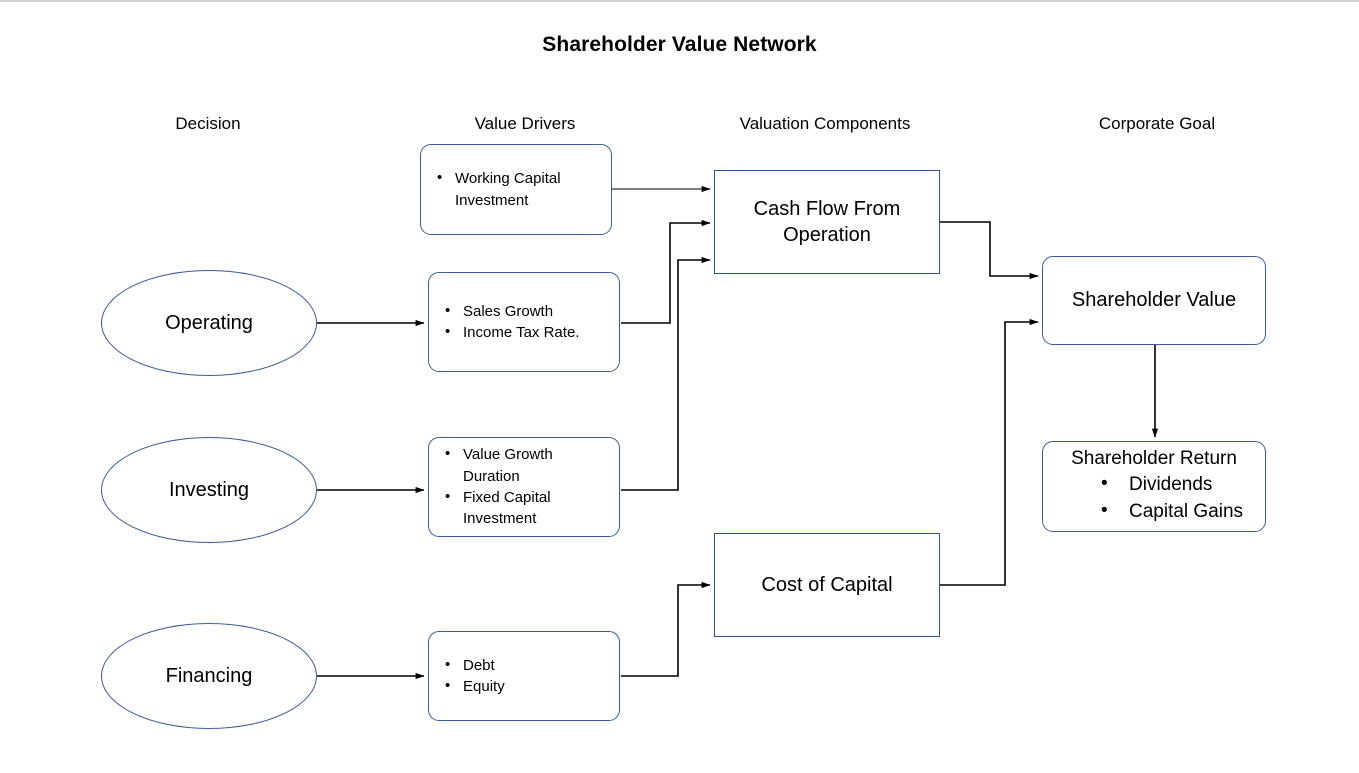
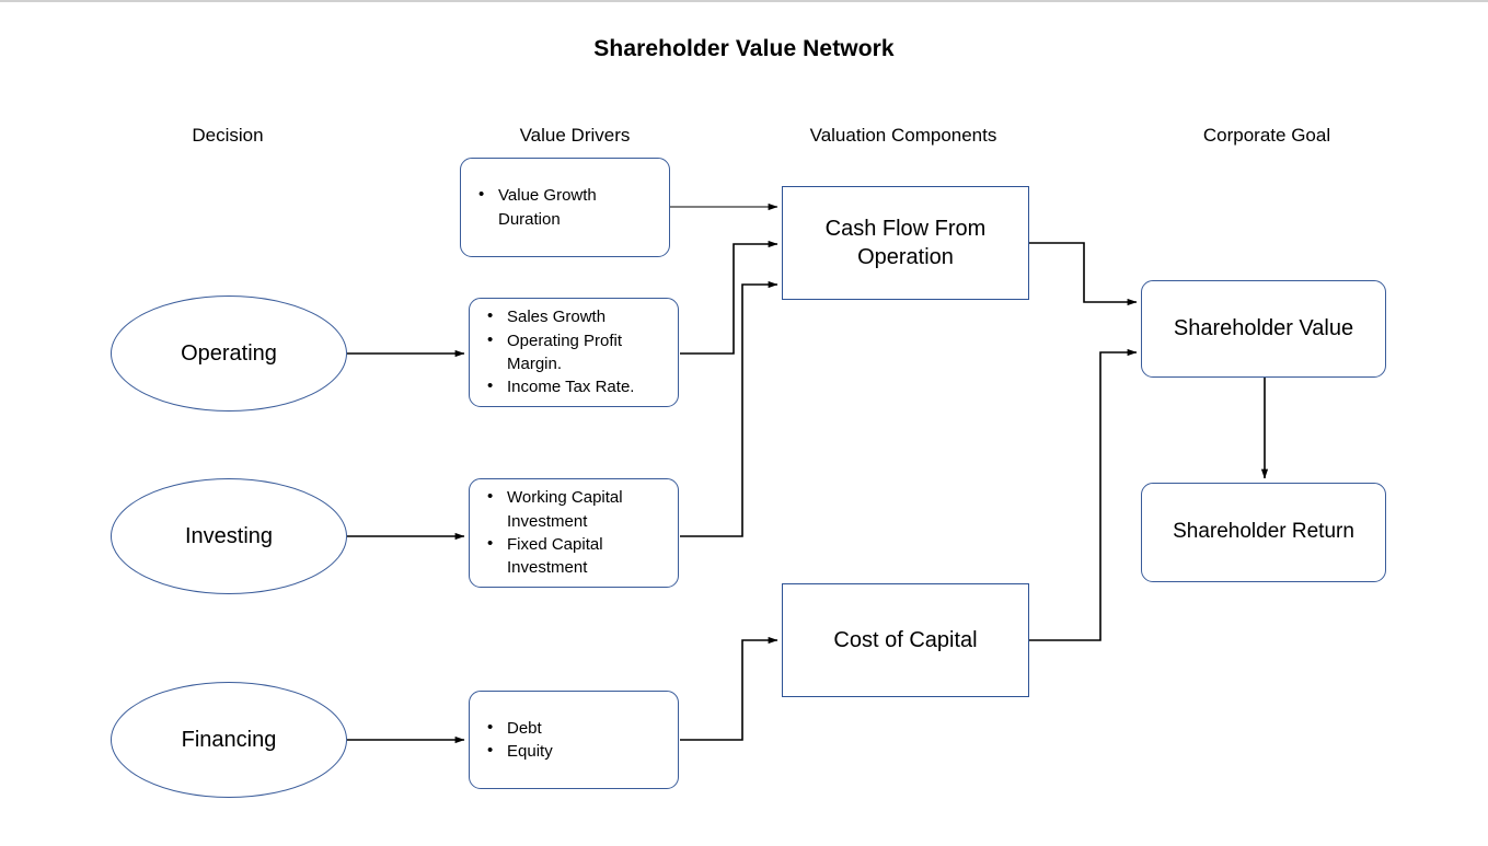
  Shareholder Value Network
  Decision
  Value Drivers
  Valuation Components
  Corporate Goal
  Operating
  Investing
  Financing
- Working Capital Investment
+ Value Growth Duration
  Sales Growth
+ Operating Profit Margin.
  Income Tax Rate.
- Value Growth Duration
+ Working Capital Investment
  Fixed Capital Investment
  Debt
  Equity
  Cash Flow From Operation
  Cost of Capital
  Shareholder Value
  Shareholder Return
- Dividends
- Capital Gains
